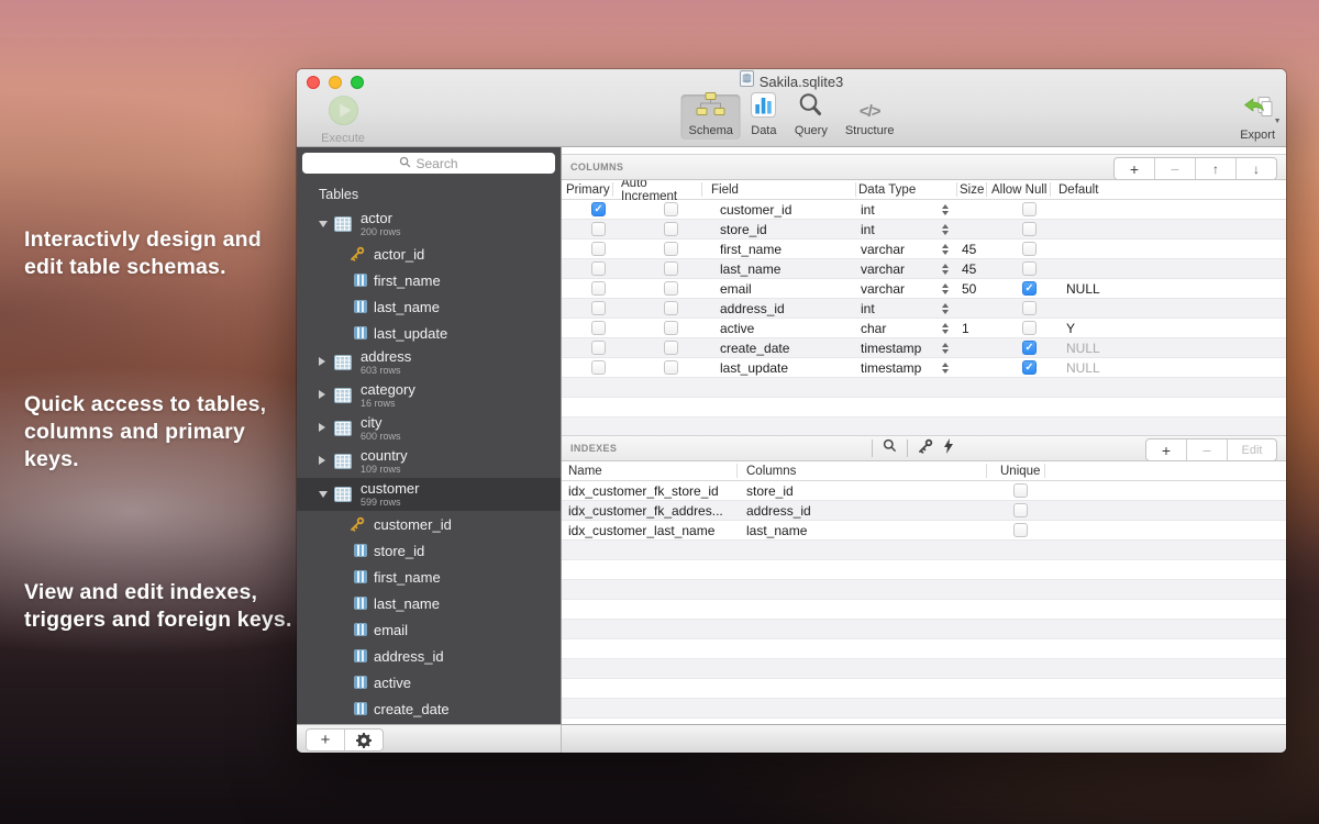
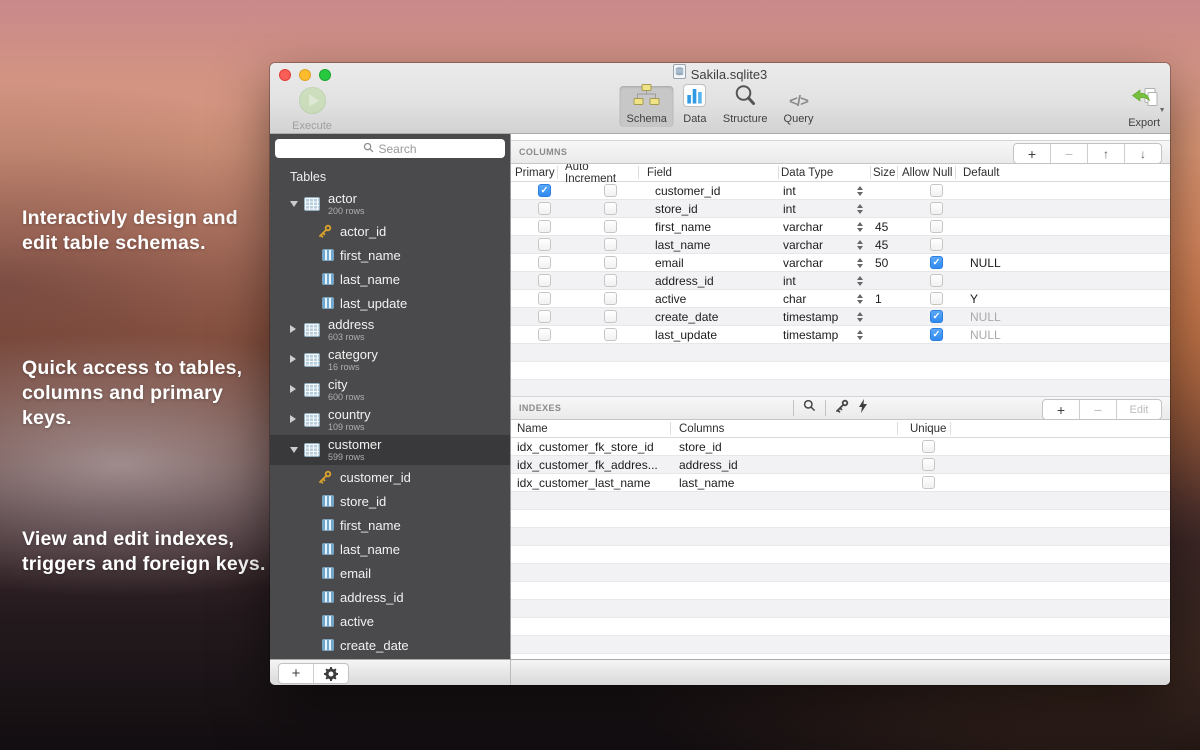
  Interactivly design and
  edit table schemas.
  Quick access to tables,
  columns and primary
  keys.
  View and edit indexes,
  triggers and foreign keys.
  Sakila.sqlite3
  Execute
  Schema
  Data
- Query
+ Structure
  </>
- Structure
+ Query
  Export
  Search
  Tables
  actor
  200 rows
  actor_id
  first_name
  last_name
  last_update
  address
  603 rows
  category
  16 rows
  city
  600 rows
  country
  109 rows
  customer
  599 rows
  customer_id
  store_id
  first_name
  last_name
  email
  address_id
  active
  create_date
  COLUMNS
  +
  −
  ↑
  ↓
  Primary
  Auto Increment
  Field
  Data Type
  Size
  Allow Null
  Default
  ✓
  customer_id
  int
  store_id
  int
  first_name
  varchar
  45
  last_name
  varchar
  45
  email
  varchar
  50
  ✓
  NULL
  address_id
  int
  active
  char
  1
  Y
  create_date
  timestamp
  ✓
  NULL
  last_update
  timestamp
  ✓
  NULL
  INDEXES
  +
  −
  Edit
  Name
  Columns
  Unique
  idx_customer_fk_store_id
  store_id
  idx_customer_fk_addres...
  address_id
  idx_customer_last_name
  last_name
  +
